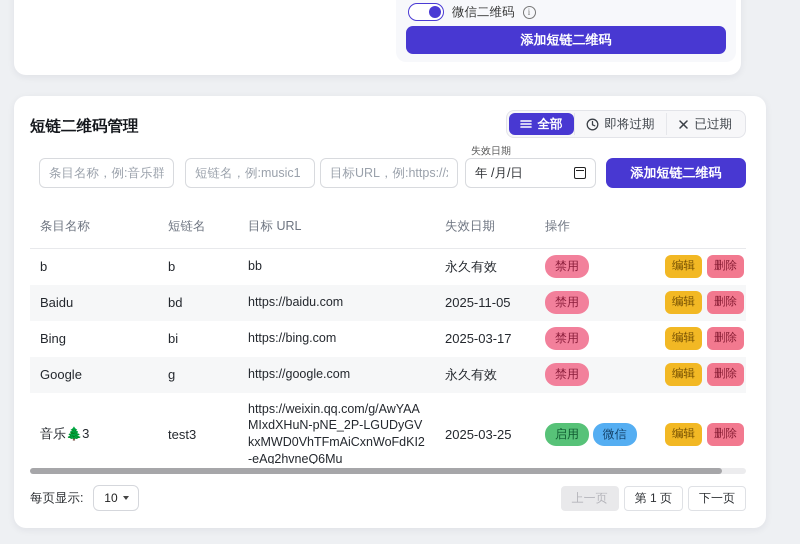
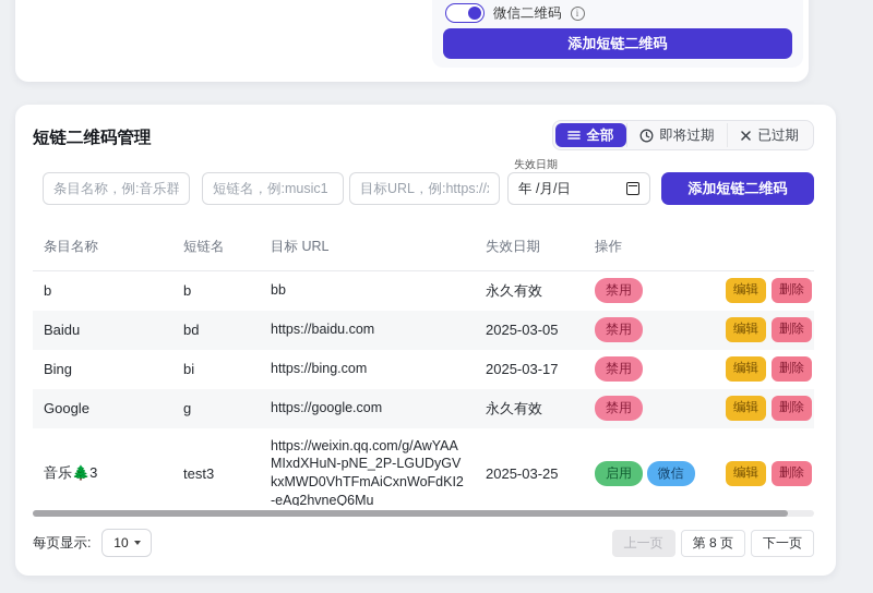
  微信二维码
  i
  添加短链二维码
  短链二维码管理
  全部
  即将过期
  已过期
  条目名称，例:音乐群
  短链名，例:music1
  目标URL，例:https://
  失效日期
  年 /月/日
  添加短链二维码
  条目名称	短链名	目标 URL	失效日期	操作
  b	b	bb	永久有效	禁用	编辑 删除
- Baidu	bd	https://baidu.com	2025-11-05	禁用	编辑 删除
+ Baidu	bd	https://baidu.com	2025-03-05	禁用	编辑 删除
  Bing	bi	https://bing.com	2025-03-17	禁用	编辑 删除
  Google	g	https://google.com	永久有效	禁用	编辑 删除
  音乐🌲3	test3	https://weixin.qq.com/g/AwYAAMIxdXHuN-pNE_2P-LGUDyGVkxMWD0VhTFmAiCxnWoFdKI2-eAq2hvneQ6Mu	2025-03-25	启用 微信	编辑 删除
  每页显示:
  10
  上一页
- 第 1 页
+ 第 8 页
  下一页
